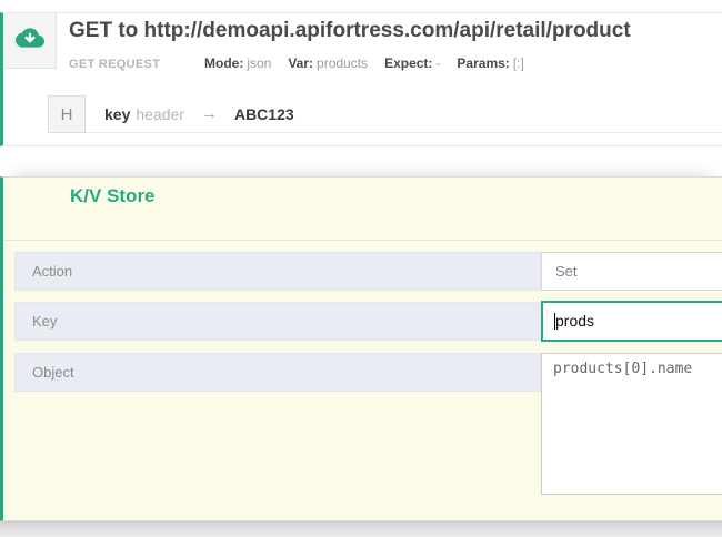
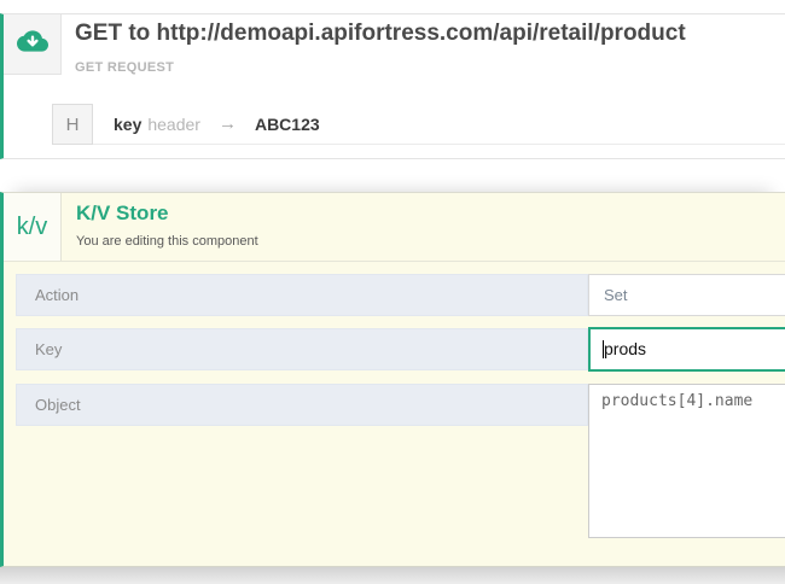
  GET to http://demoapi.apifortress.com/api/retail/product
  GET REQUEST
- Mode: json
- Var: products
- Expect: -
- Params: [:]
  H
  key
  header
  →
  ABC123
+ k/v
  K/V Store
+ You are editing this component
  Action
  Set
  Key
  prods
  Object
- products[0].name
+ products[4].name
